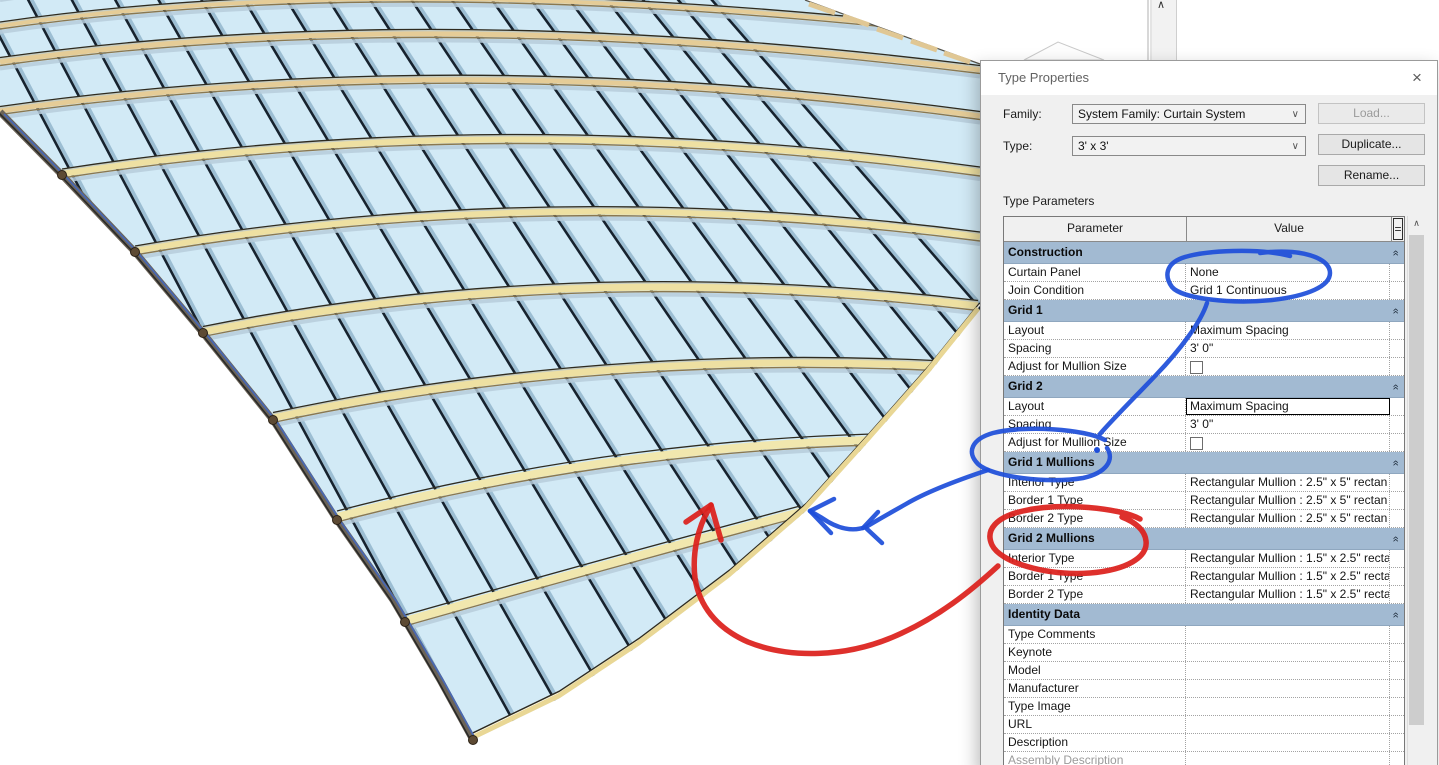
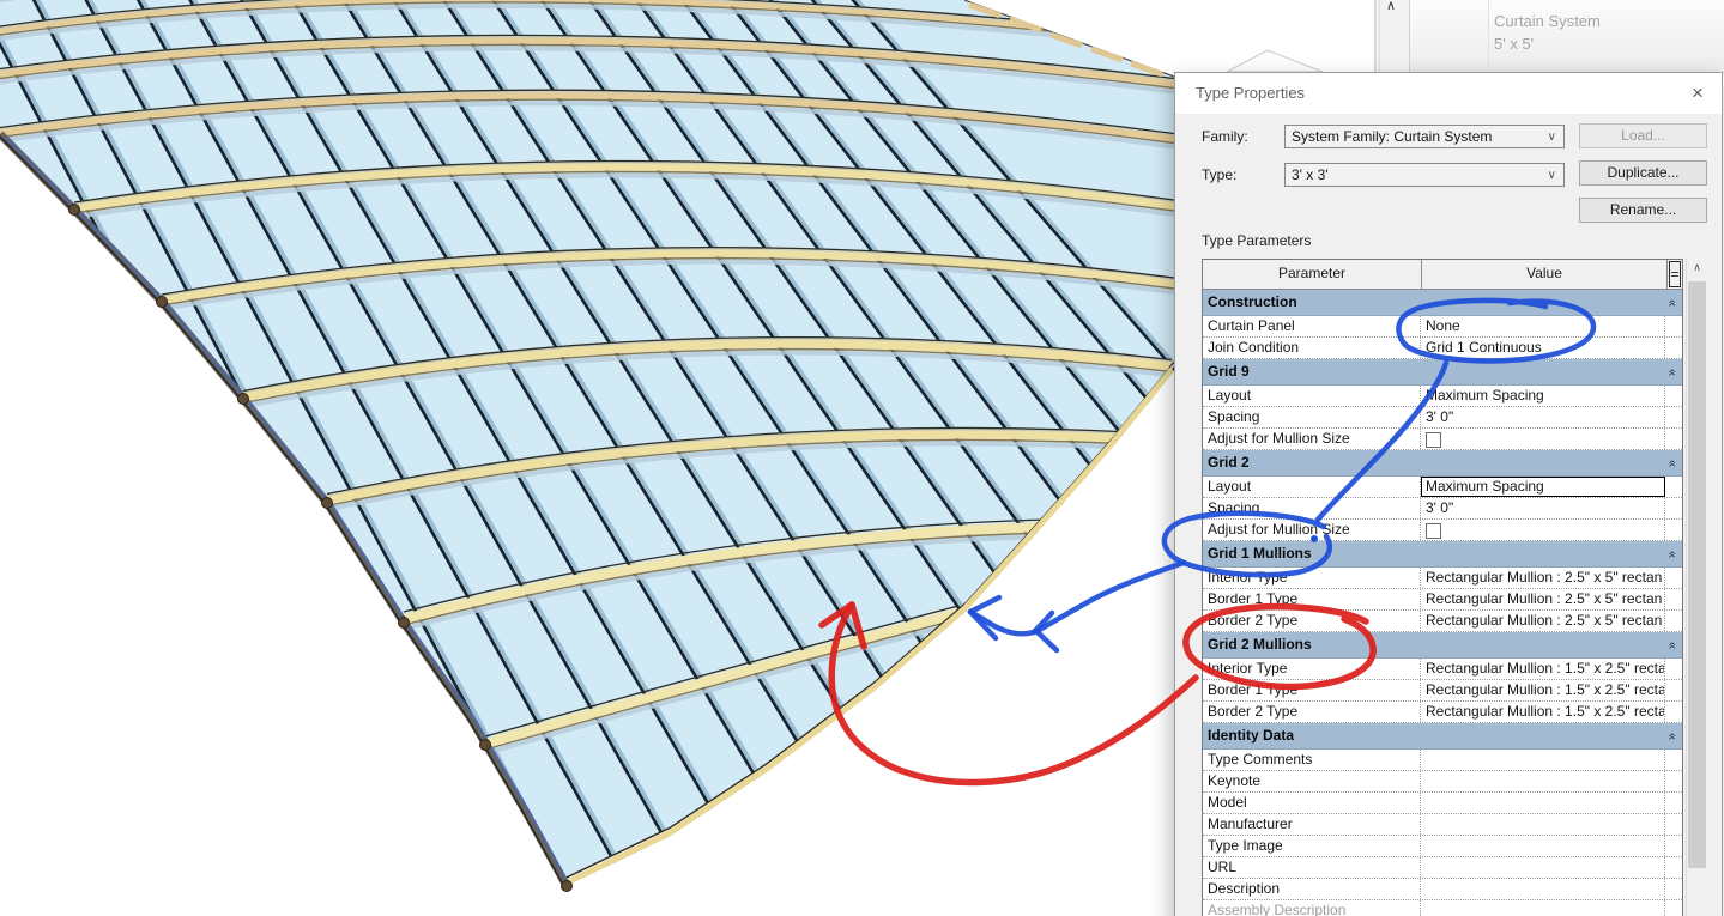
  ∧
+ Curtain System
+ 5' x 5'
  Type Properties
  ×
  Family:
  System Family: Curtain System
  ∨
  Load...
  Type:
  3' x 3'
  ∨
  Duplicate...
  Rename...
  Type Parameters
  Parameter
  Value
  =
  Construction
  Curtain Panel
  None
  Join Condition
  Grid 1 Continuous
- Grid 1
+ Grid 9
  Layout
  aximum Spacing
  Spacing
  3' 0"
  Adjust for Mullion Size
  Grid 2
  Layout
  Maximum Spacing
  Spacing
  3' 0"
  Adjust for Mullion Size
  Grid 1 Mullions
  Rectangular Mullion : 2.5" x 5" rectan
  Border 1 Type
  Rectangular Mullion : 2.5" x 5" rectan
  Border 2 Type
  Rectangular Mullion : 2.5" x 5" rectan
  Grid 2 Mullions
  nterior Type
  Rectangular Mullion : 1.5" x 2.5" recta
  Border 1 Ty
  Rectangular Mullion : 1.5" x 2.5" recta
  Border 2 Type
  Rectangular Mullion : 1.5" x 2.5" recta
  Identity Data
  Type Comments
  Keynote
  Model
  Manufacturer
  Type Image
  URL
  Description
  Assembly Description
  ∧
